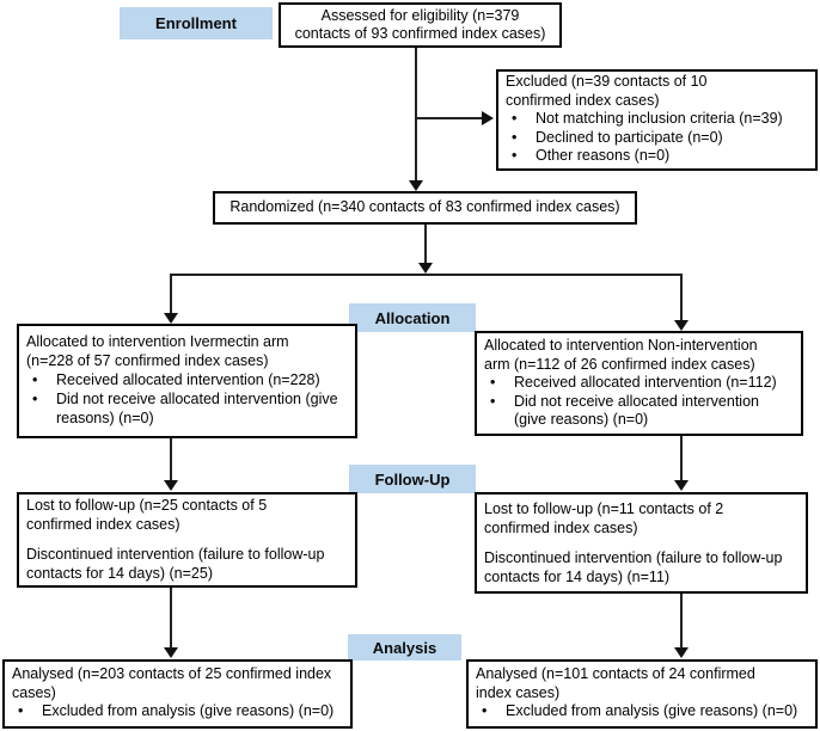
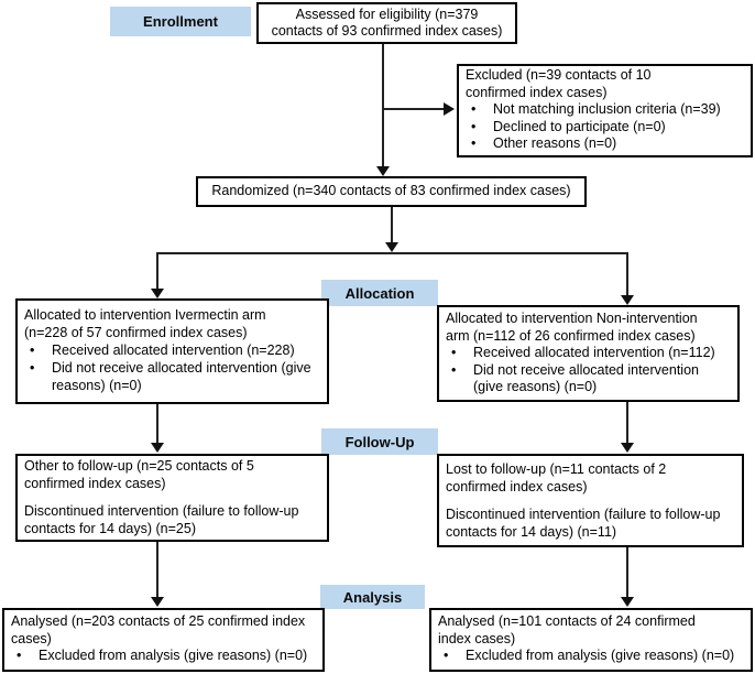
  Enrollment
  Allocation
  Follow-Up
  Analysis
  Assessed for eligibility (n=379 contacts of 93 confirmed index cases)
  Excluded (n=39 contacts of 10 confirmed index cases)
  •
  Not matching inclusion criteria (n=39)
  •
  Declined to participate (n=0)
  •
  Other reasons (n=0)
  Randomized (n=340 contacts of 83 confirmed index cases)
  Allocated to intervention Ivermectin arm (n=228 of 57 confirmed index cases)
  •
  Received allocated intervention (n=228)
  •
  Did not receive allocated intervention (give reasons) (n=0)
  Allocated to intervention Non-intervention arm (n=112 of 26 confirmed index cases)
  •
  Received allocated intervention (n=112)
  •
  Did not receive allocated intervention (give reasons) (n=0)
- Lost to follow-up (n=25 contacts of 5 confirmed index cases)
+ Other to follow-up (n=25 contacts of 5 confirmed index cases)
  Discontinued intervention (failure to follow-up contacts for 14 days) (n=25)
  Lost to follow-up (n=11 contacts of 2 confirmed index cases)
  Discontinued intervention (failure to follow-up contacts for 14 days) (n=11)
  Analysed (n=203 contacts of 25 confirmed index cases)
  •
  Excluded from analysis (give reasons) (n=0)
  Analysed (n=101 contacts of 24 confirmed index cases)
  •
  Excluded from analysis (give reasons) (n=0)
